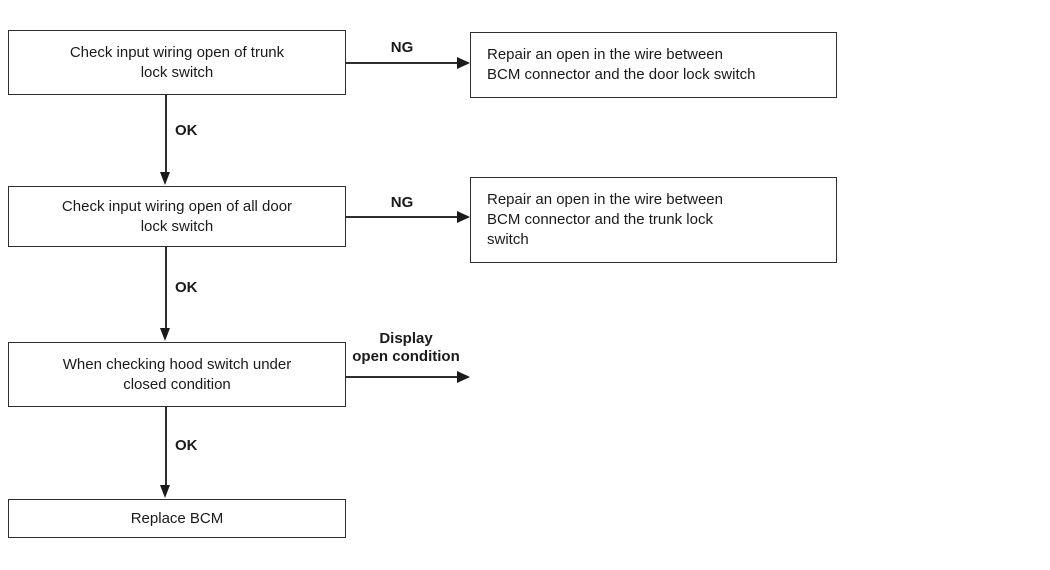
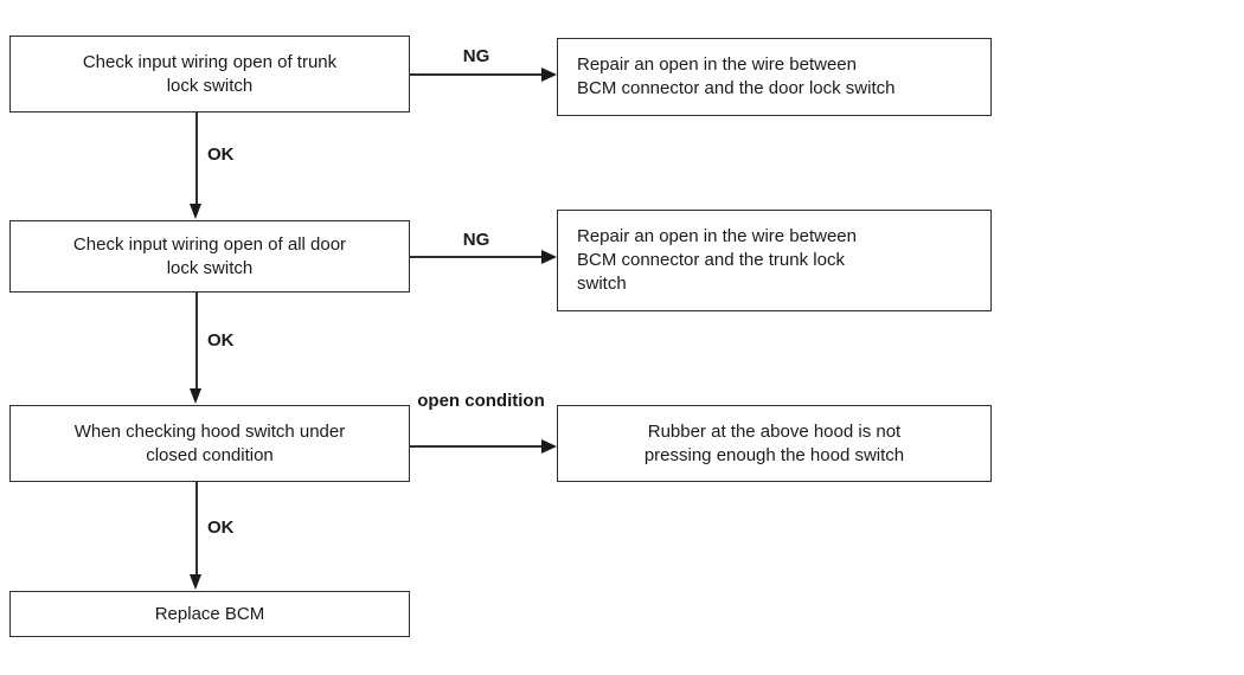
  Check input wiring open of trunk
  lock switch
  Check input wiring open of all door
  lock switch
  When checking hood switch under
  closed condition
  Replace BCM
  Repair an open in the wire between
  BCM connector and the door lock switch
  Repair an open in the wire between
  BCM connector and the trunk lock
  switch
+ Rubber at the above hood is not
+ pressing enough the hood switch
  OK
  OK
  OK
  NG
  NG
- Display
  open condition
